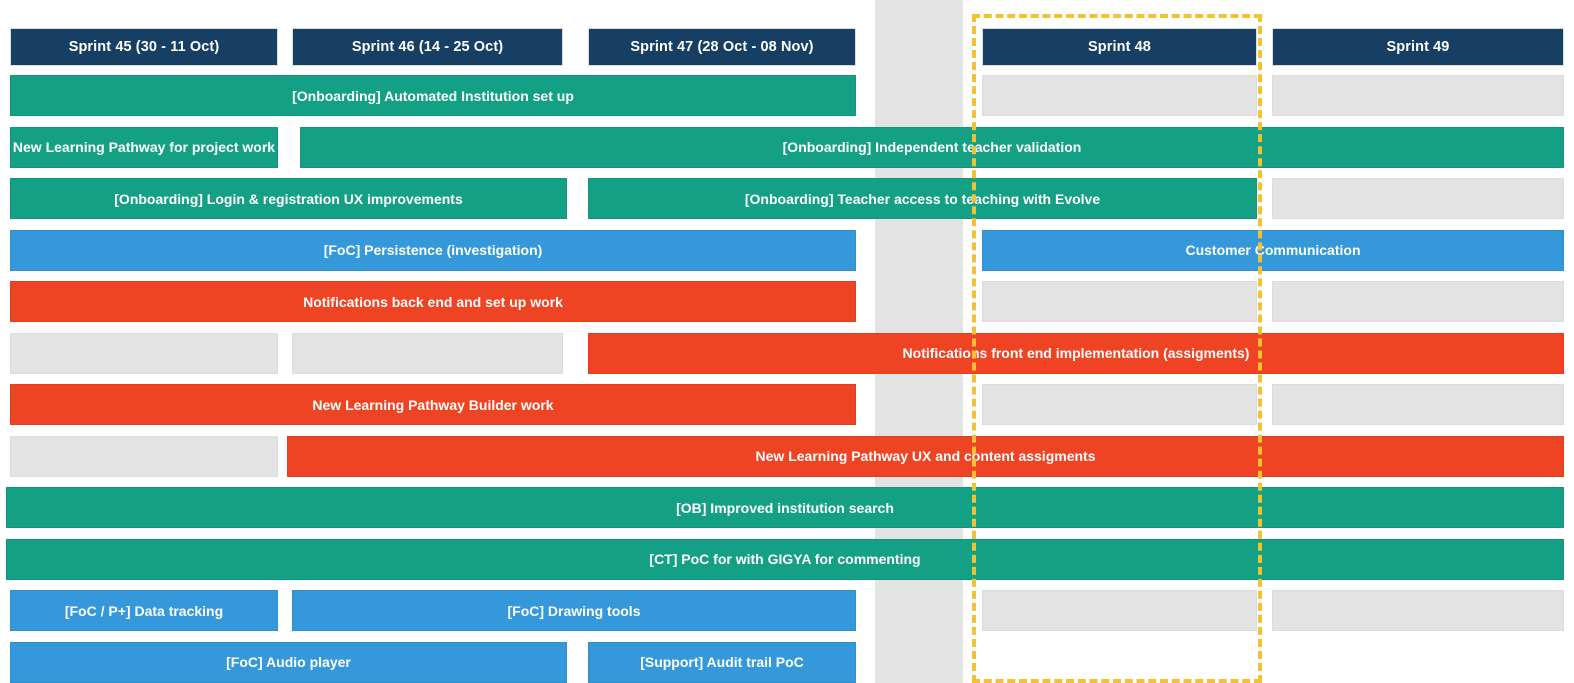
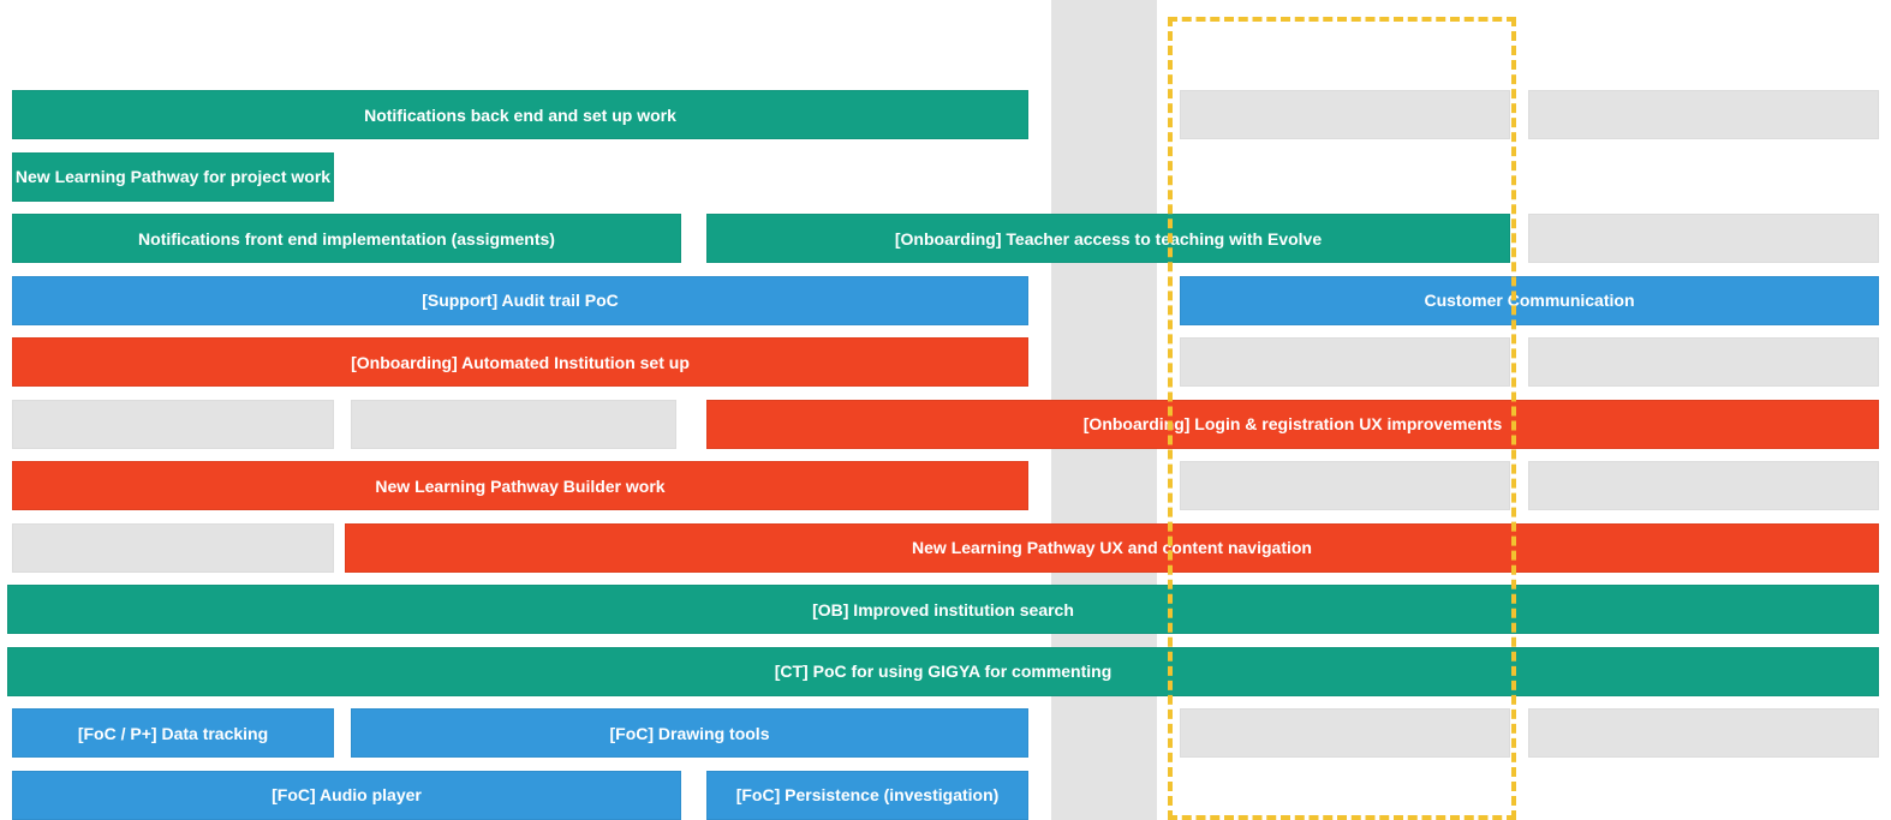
- Sprint 45 (30 - 11 Oct)
- Sprint 46 (14 - 25 Oct)
- Sprint 47 (28 Oct - 08 Nov)
- Sprint 48
- Sprint 49
- [Onboarding] Automated Institution set up
+ Notifications back end and set up work
  New Learning Pathway for project work
- [Onboarding] Independent teacher validation
- [Onboarding] Login & registration UX improvements
+ Notifications front end implementation (assigments)
  [Onboarding] Teacher access to teaching with Evolve
- [FoC] Persistence (investigation)
+ [Support] Audit trail PoC
  Customer Communication
- Notifications back end and set up work
+ [Onboarding] Automated Institution set up
- Notifications front end implementation (assigments)
+ [Onboarding] Login & registration UX improvements
  New Learning Pathway Builder work
- New Learning Pathway UX and content assigments
+ New Learning Pathway UX and content navigation
  [OB] Improved institution search
- [CT] PoC for with GIGYA for commenting
+ [CT] PoC for using GIGYA for commenting
  [FoC / P+] Data tracking
  [FoC] Drawing tools
  [FoC] Audio player
- [Support] Audit trail PoC
+ [FoC] Persistence (investigation)
